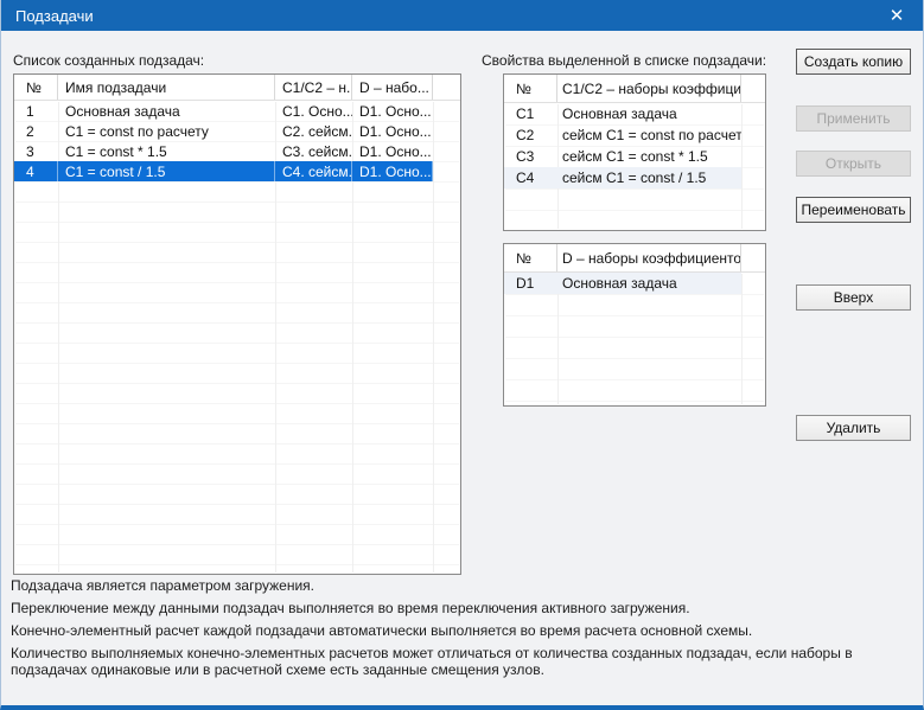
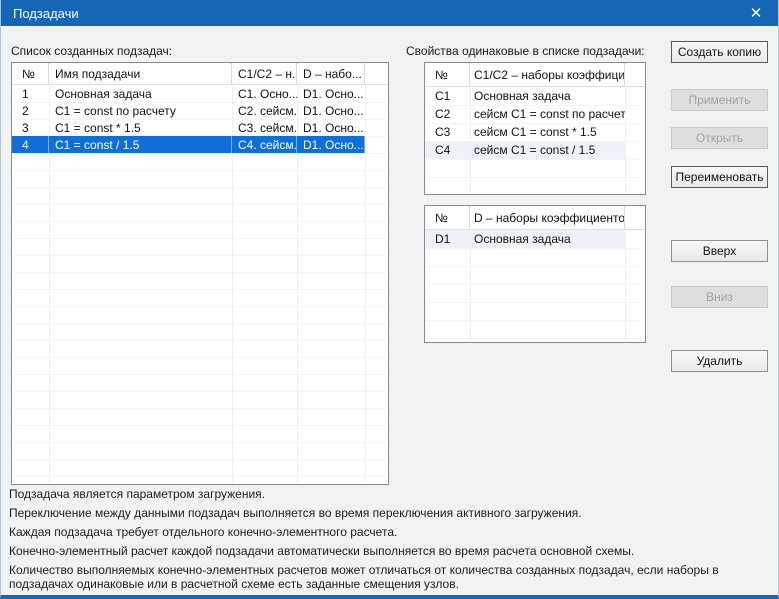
  Подзадачи
  ✕
  Список созданных подзадач:
  №
  Имя подзадачи
  С1/С2 – н..
  D – набо...
  1
  Основная задача
  С1. Осно...
  D1. Осно...
  2
  C1 = const по расчету
  С2. сейсм.
  D1. Осно...
  3
  C1 = const * 1.5
  С3. сейсм.
  D1. Осно...
  4
  C1 = const / 1.5
  С4. сейсм.
  D1. Осно...
- Свойства выделенной в списке подзадачи:
+ Свойства одинаковые в списке подзадачи:
  №
  С1/С2 – наборы коэффици
  C1
  Основная задача
  C2
  сейсм C1 = const по расчет
  C3
  сейсм C1 = const * 1.5
  C4
  сейсм C1 = const / 1.5
  №
  D – наборы коэффициенто
  D1
  Основная задача
  Создать копию
  Применить
  Открыть
  Переименовать
  Вверх
+ Вниз
  Удалить
  Подзадача является параметром загружения.
  Переключение между данными подзадач выполняется во время переключения активного загружения.
+ Каждая подзадача требует отдельного конечно-элементного расчета.
  Конечно-элементный расчет каждой подзадачи автоматически выполняется во время расчета основной схемы.
  Количество выполняемых конечно-элементных расчетов может отличаться от количества созданных подзадач, если наборы в подзадачах одинаковые или в расчетной схеме есть заданные смещения узлов.
